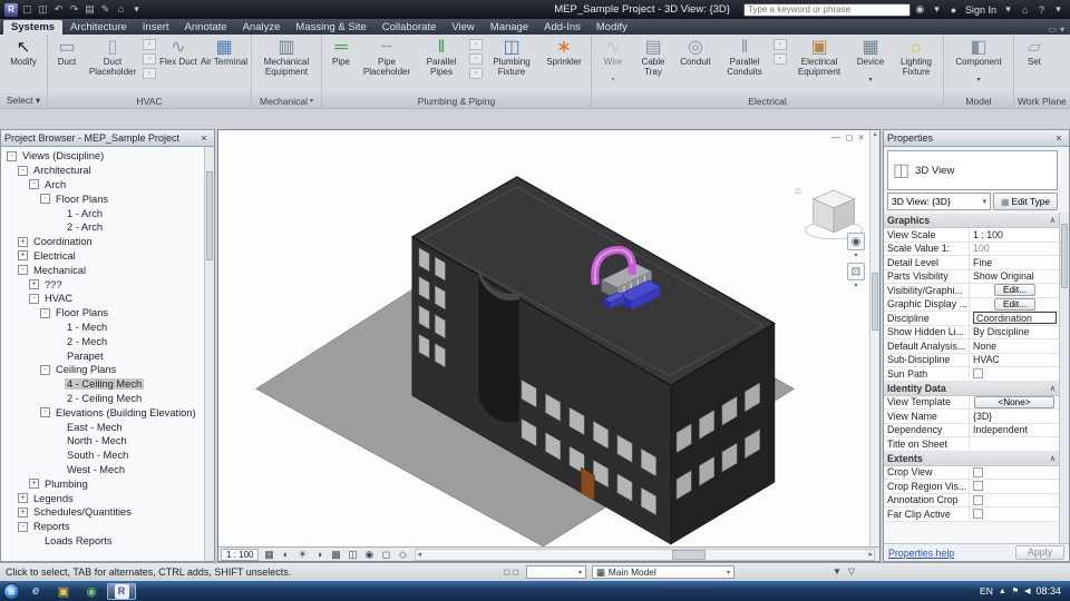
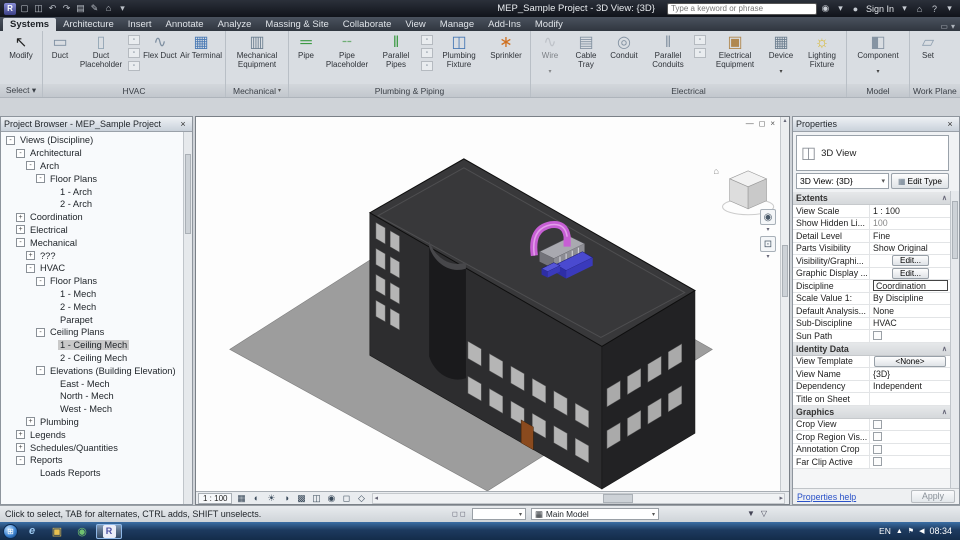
  R
  ▢
  ◫
  ↶
  ↷
  ▤
  ✎
  ⌂
  ▾
  MEP_Sample Project - 3D View: {3D}
  Type a keyword or phrase
  ◉
  ▾
  ●
  Sign In
  ▾
  ⌂
  ?
  ▾
  Systems
  Architecture
  Insert
  Annotate
  Analyze
  Massing & Site
  Collaborate
  View
  Manage
  Add-Ins
  Modify
  ▭
  ▾
  ↖
  Modify
  Select ▾
  ▭
  Duct
  ▯
  Duct Placeholder
  ∿
  Flex Duct
  ▦
  Air Terminal
  HVAC
  ▥
  Mechanical Equipment
  Mechanical
  ═
  Pipe
  ╌
  Pipe Placeholder
  ‖
  Parallel Pipes
  ◫
  Plumbing Fixture
  ∗
  Sprinkler
  Plumbing & Piping
  ∿
  Wire
  ▤
  Cable Tray
  ◎
  Conduit
  ‖
  Parallel Conduits
  ▣
  Electrical Equipment
  ▦
  Device
  ☼
  Lighting Fixture
  Electrical
  ◧
  Component
  Model
  ▱
  Set
  Work Plane
  Project Browser - MEP_Sample Project
  ×
  Views (Discipline)
  Architectural
  Arch
  Floor Plans
  1 - Arch
  2 - Arch
  Coordination
  Electrical
  Mechanical
  ???
  HVAC
  Floor Plans
  1 - Mech
  2 - Mech
  Parapet
  Ceiling Plans
- 4 - Ceiling Mech
+ 1 - Ceiling Mech
  2 - Ceiling Mech
  Elevations (Building Elevation)
  East - Mech
  North - Mech
- South - Mech
  West - Mech
  Plumbing
  Legends
  Schedules/Quantities
  Reports
  Loads Reports
  ⌂
  —
  ◻
  ×
  ◉
  ⊡
  1 : 100
  ▦
  ◐
  ☀
  ◑
  ▩
  ◫
  ◉
  ◻
  ◇
  Properties
  ×
  ◫
  3D View
  3D View: {3D}
  ▦
  Edit Type
- Graphics
+ Extents
  View Scale
  1 : 100
- Scale Value 1:
+ Show Hidden Li...
  100
  Detail Level
  Fine
  Parts Visibility
  Show Original
  Visibility/Graphi...
  Edit...
  Graphic Display ...
  Edit...
  Discipline
  Coordination
- Show Hidden Li...
+ Scale Value 1:
  By Discipline
  Default Analysis...
  None
  Sub-Discipline
  HVAC
  Sun Path
  Identity Data
  View Template
  <None>
  View Name
  {3D}
  Dependency
  Independent
  Title on Sheet
- Extents
+ Graphics
  Crop View
  Crop Region Vis...
  Annotation Crop
  Far Clip Active
  Properties help
  Apply
  Click to select, TAB for alternates, CTRL adds, SHIFT unselects.
  ▦
  Main Model
  ▼
  ▽
  ⊞
  e
  ▣
  ◉
  R
  EN
  08:34
